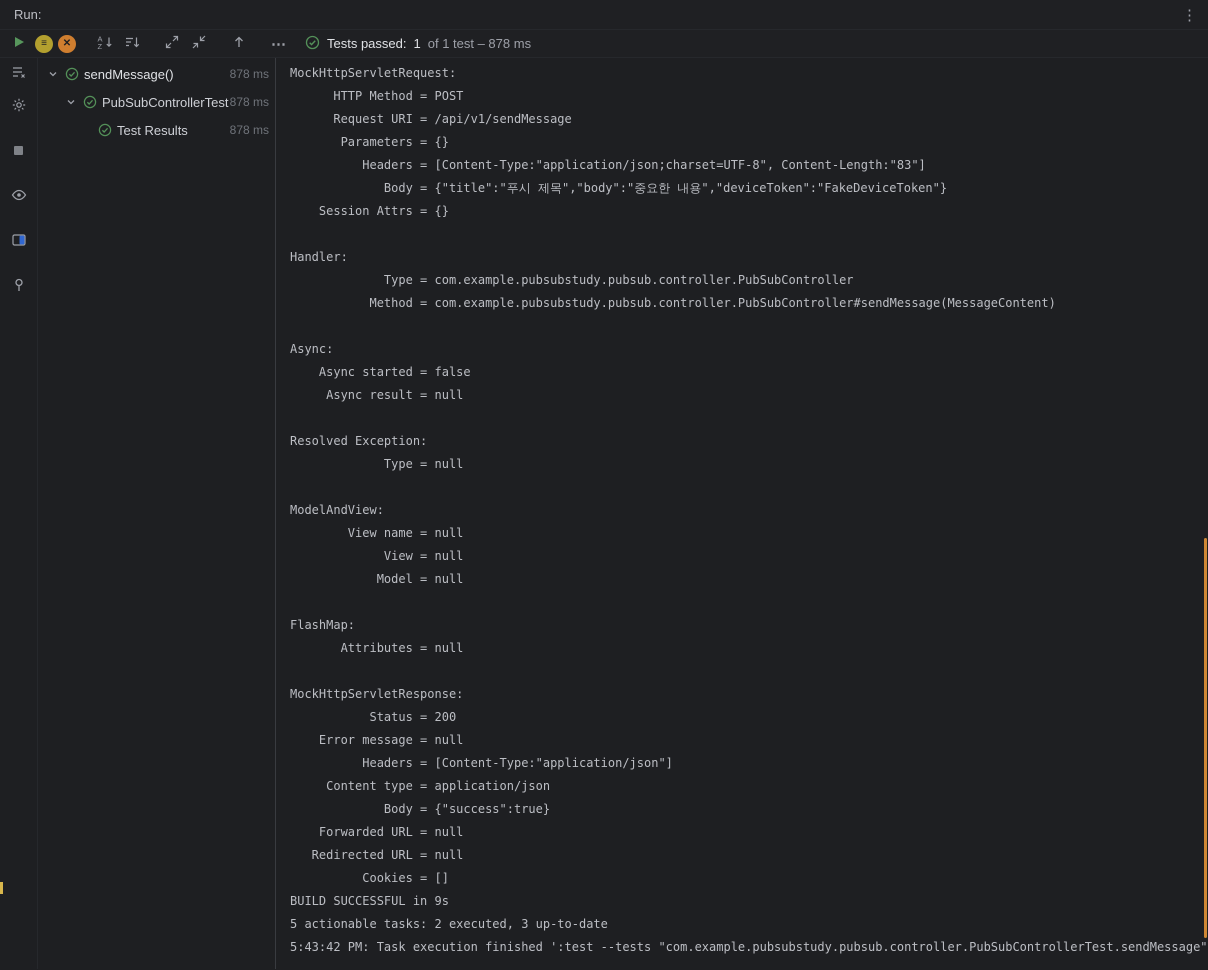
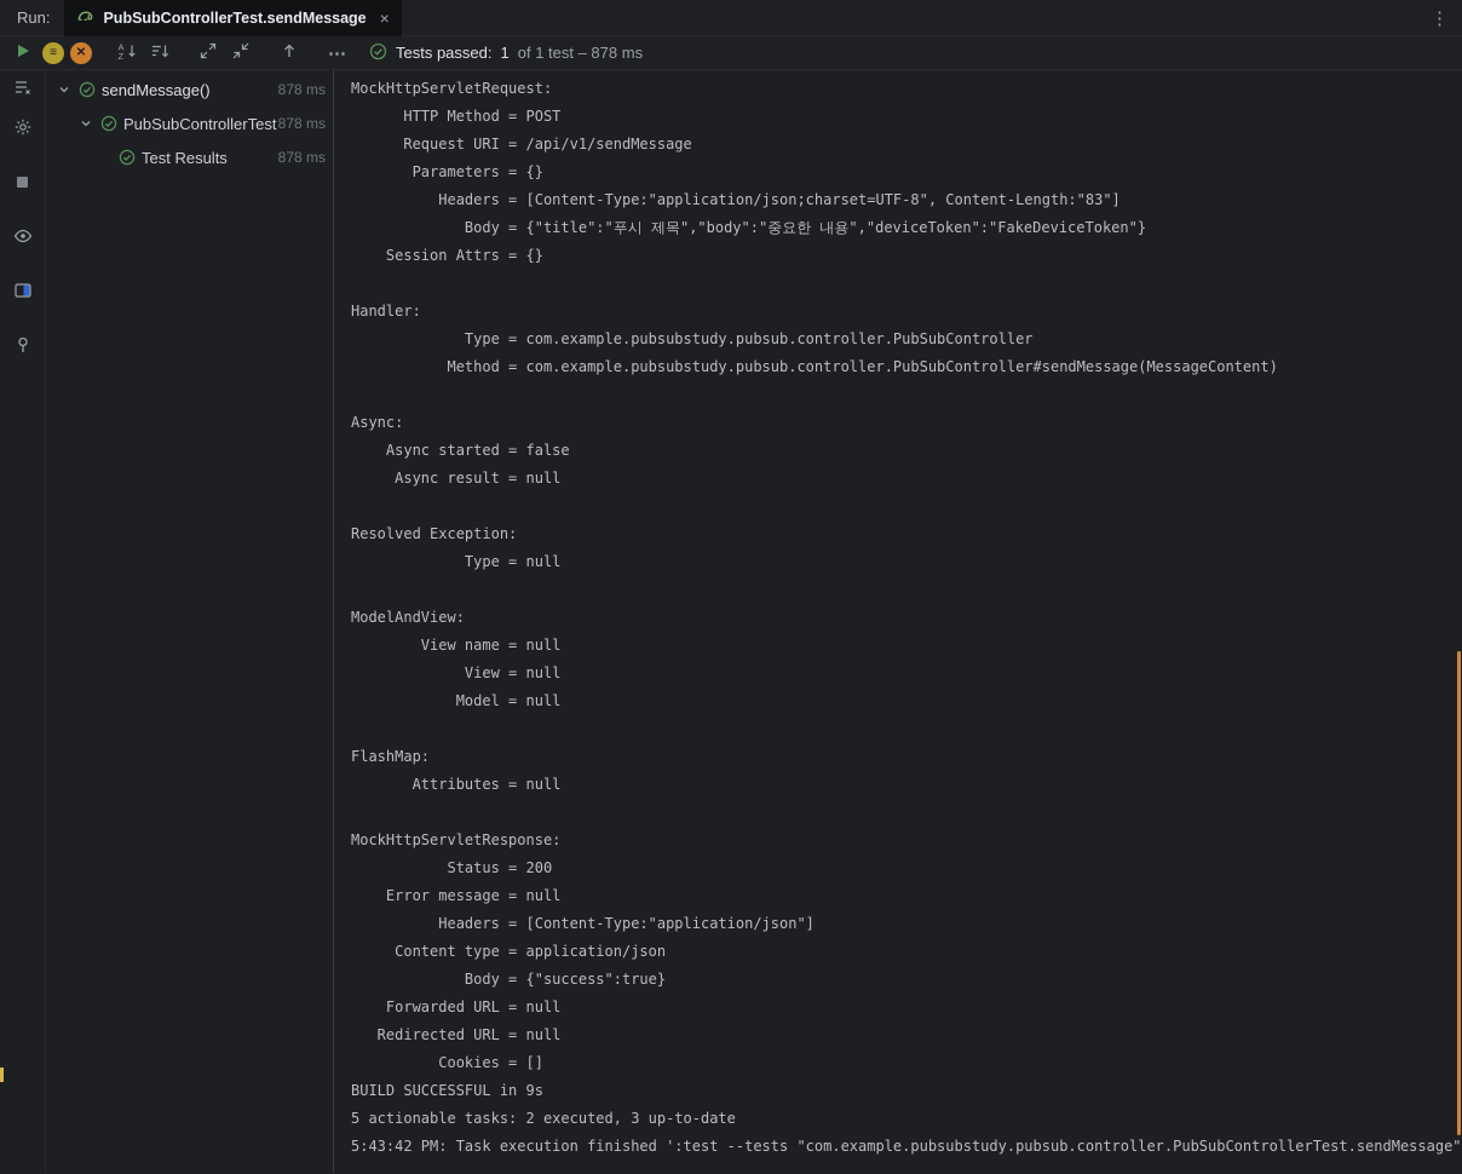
  Run:
+ PubSubControllerTest.sendMessage
+ ×
  ⋮
  ≡
  ✕
  A
  Z
  ⋯
  Tests passed:
  1
  of 1 test – 878 ms
  sendMessage()
  878 ms
  PubSubControllerTest
  878 ms
  Test Results
  878 ms
  MockHttpServletRequest:
  HTTP Method = POST
  Request URI = /api/v1/sendMessage
  Parameters = {}
  Headers = [Content-Type:"application/json;charset=UTF-8", Content-Length:"83"]
  Body = {"title":"푸시 제목","body":"중요한 내용","deviceToken":"FakeDeviceToken"}
  Session Attrs = {}
  Handler:
  Type = com.example.pubsubstudy.pubsub.controller.PubSubController
  Method = com.example.pubsubstudy.pubsub.controller.PubSubController#sendMessage(MessageContent)
  Async:
  Async started = false
  Async result = null
  Resolved Exception:
  Type = null
  ModelAndView:
  View name = null
  View = null
  Model = null
  FlashMap:
  Attributes = null
  MockHttpServletResponse:
  Status = 200
  Error message = null
  Headers = [Content-Type:"application/json"]
  Content type = application/json
  Body = {"success":true}
  Forwarded URL = null
  Redirected URL = null
  Cookies = []
  BUILD SUCCESSFUL in 9s
  5 actionable tasks: 2 executed, 3 up-to-date
  5:43:42 PM: Task execution finished ':test --tests "com.example.pubsubstudy.pubsub.controller.PubSubControllerTest.sendMessage"
